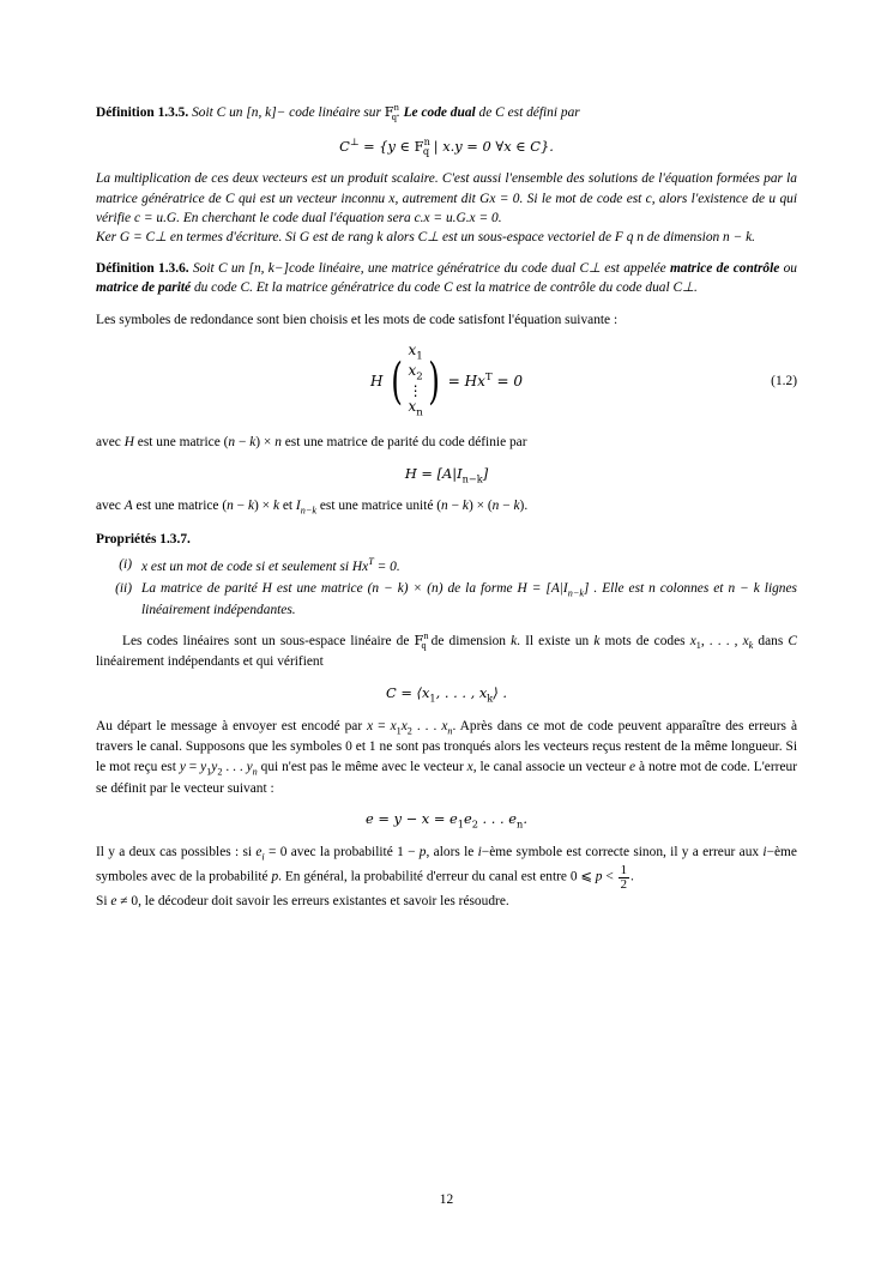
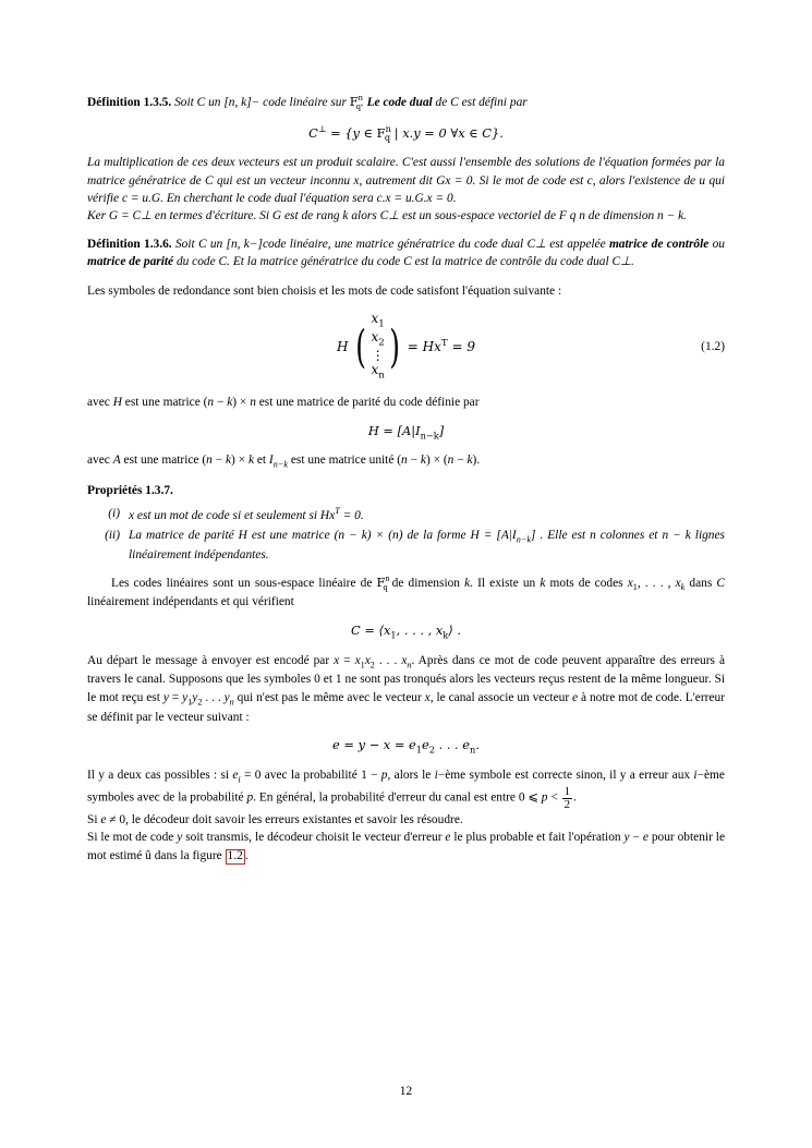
  Définition 1.3.5. Soit C un [n, k]− code linéaire sur Fnq. Le code dual de C est défini par
  C⊥ = {y ∈ Fnq | x.y = 0 ∀x ∈ C}.
  La multiplication de ces deux vecteurs est un produit scalaire. C'est aussi l'ensemble des solutions de l'équation formées par la matrice génératrice de C qui est un vecteur inconnu x, autrement dit Gx = 0. Si le mot de code est c, alors l'existence de u qui vérifie c = u.G. En cherchant le code dual l'équation sera c.x = u.G.x = 0.
  Ker G = C⊥ en termes d'écriture. Si G est de rang k alors C⊥ est un sous-espace vectoriel de F q n de dimension n − k.
  Définition 1.3.6. Soit C un [n, k−]code linéaire, une matrice génératrice du code dual C⊥ est appelée matrice de contrôle ou matrice de parité du code C. Et la matrice génératrice du code C est la matrice de contrôle du code dual C⊥.
  Les symboles de redondance sont bien choisis et les mots de code satisfont l'équation suivante :
  H
  (
  x1
  x2
  ⋮
  xn
  )
- = HxT = 0
+ = HxT = 9
  (1.2)
  avec H est une matrice (n − k) × n est une matrice de parité du code définie par
  H = [A|In−k]
  avec A est une matrice (n − k) × k et In−k est une matrice unité (n − k) × (n − k).
  Propriétés 1.3.7.
  (i)
  x est un mot de code si et seulement si HxT = 0.
  (ii)
  La matrice de parité H est une matrice (n − k) × (n) de la forme H = [A|In−k] . Elle est n colonnes et n − k lignes linéairement indépendantes.
  Les codes linéaires sont un sous-espace linéaire de Fnq de dimension k. Il existe un k mots de codes x1, . . . , xk dans C linéairement indépendants et qui vérifient
  C = ⟨x1, . . . , xk⟩ .
  Au départ le message à envoyer est encodé par x = x1x2 . . . xn. Après dans ce mot de code peuvent apparaître des erreurs à travers le canal. Supposons que les symboles 0 et 1 ne sont pas tronqués alors les vecteurs reçus restent de la même longueur. Si le mot reçu est y = y1y2 . . . yn qui n'est pas le même avec le vecteur x, le canal associe un vecteur e à notre mot de code. L'erreur se définit par le vecteur suivant :
  e = y − x = e1e2 . . . en.
  Il y a deux cas possibles : si ei = 0 avec la probabilité 1 − p, alors le i−ème symbole est correcte sinon, il y a erreur aux i−ème symboles avec de la probabilité p. En général, la probabilité d'erreur du canal est entre 0 ⩽ p <
  1
  2
  .
  Si e ≠ 0, le décodeur doit savoir les erreurs existantes et savoir les résoudre.
+ Si le mot de code y soit transmis, le décodeur choisit le vecteur d'erreur e le plus probable et fait l'opération y − e pour obtenir le mot estimé û dans la figure 1.2 .
  12
